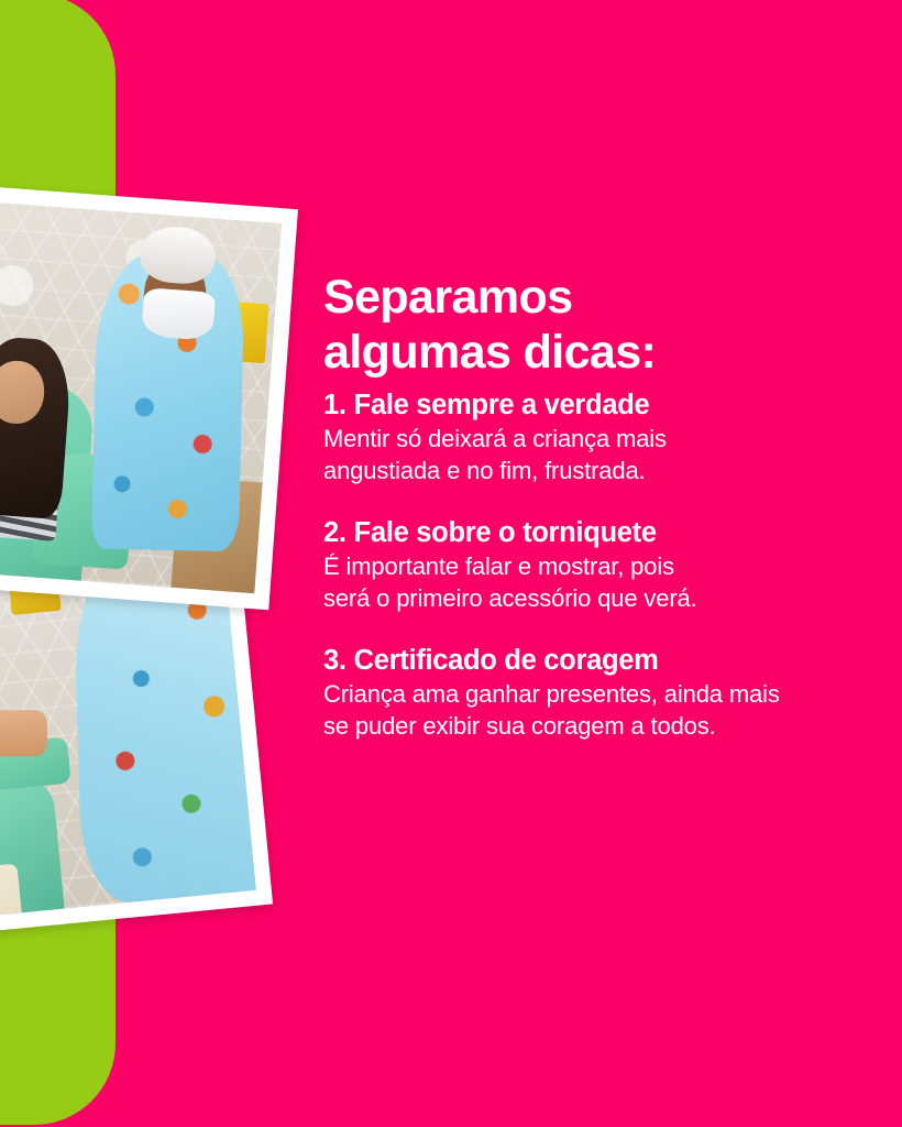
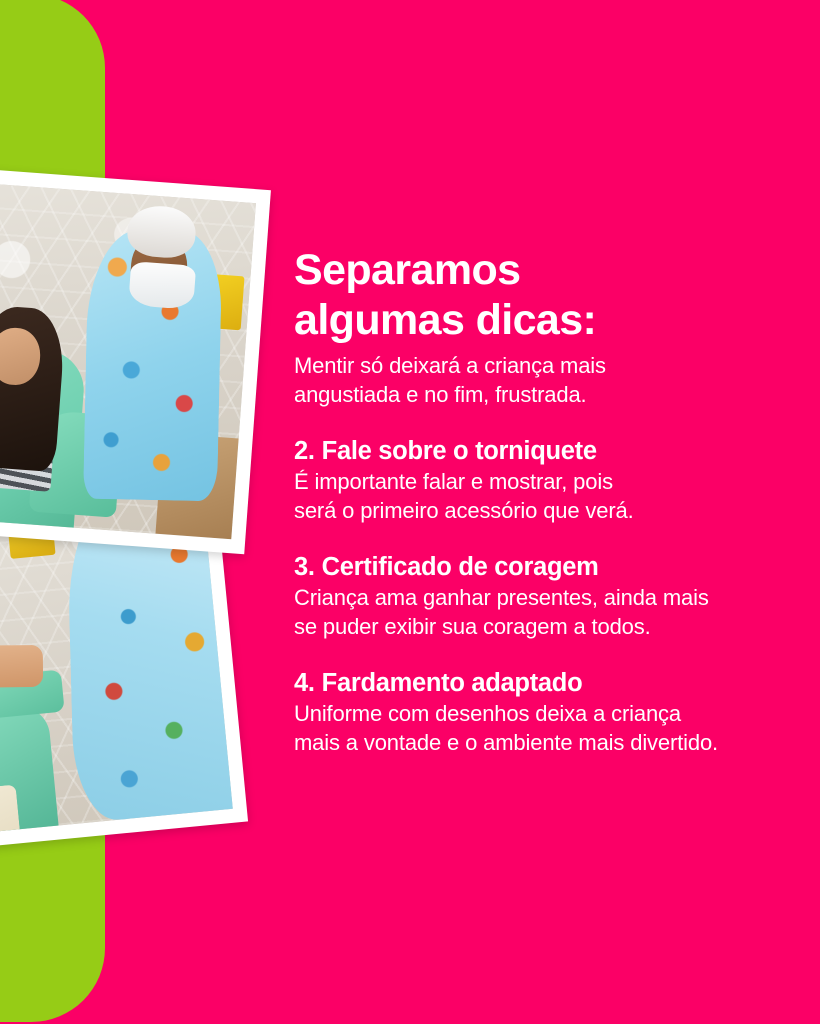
  Separamos
  algumas dicas:
- 1. Fale sempre a verdade
  Mentir só deixará a criança mais
  angustiada e no fim, frustrada.
  2. Fale sobre o torniquete
  É importante falar e mostrar, pois
  será o primeiro acessório que verá.
  3. Certificado de coragem
  Criança ama ganhar presentes, ainda mais
  se puder exibir sua coragem a todos.
+ 4. Fardamento adaptado
+ Uniforme com desenhos deixa a criança
+ mais a vontade e o ambiente mais divertido.
